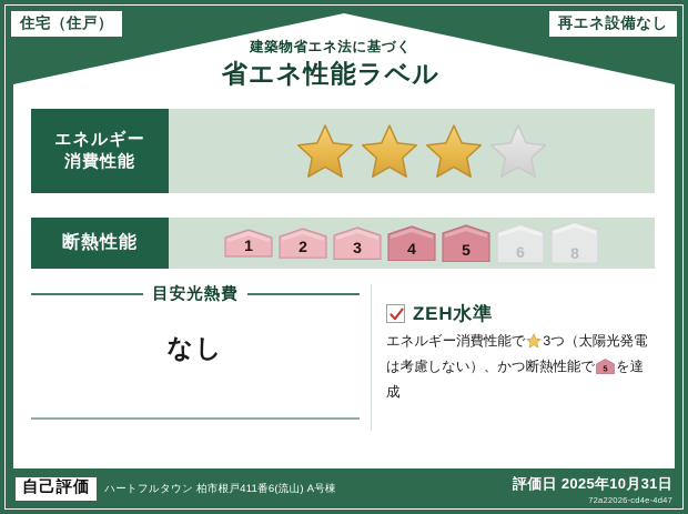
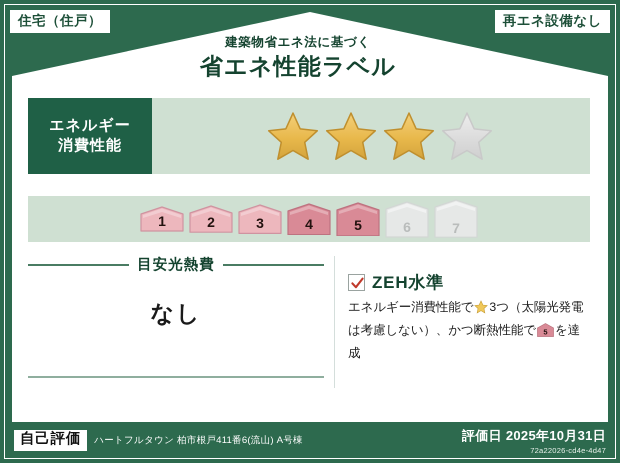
  住宅（住戸）
  再エネ設備なし
  建築物省エネ法に基づく
  省エネ性能ラベル
  エネルギー
  消費性能
- 断熱性能
  1
  2
  3
  4
  5
  6
- 8
+ 7
  目安光熱費
  なし
  ZEH水準
  エネルギー消費性能で 3つ（太陽光発電
  は考慮しない）、かつ断熱性能で
  5
  を達成
  自己評価
  ハートフルタウン 柏市根戸411番6(流山) A号棟
  評価日 2025年10月31日
  72a22026-cd4e-4d47
